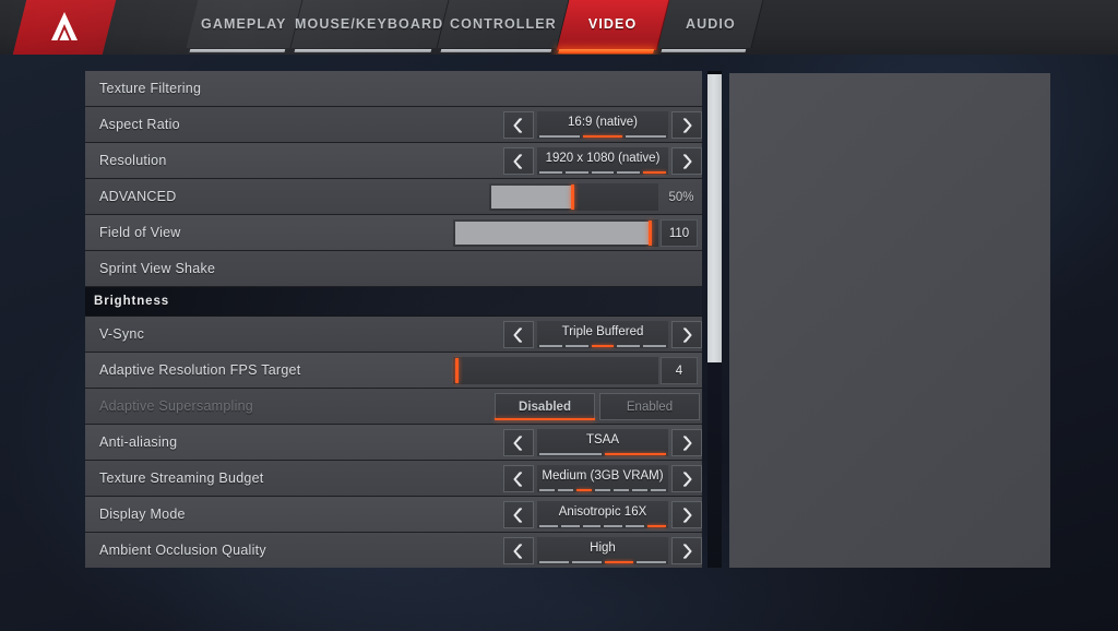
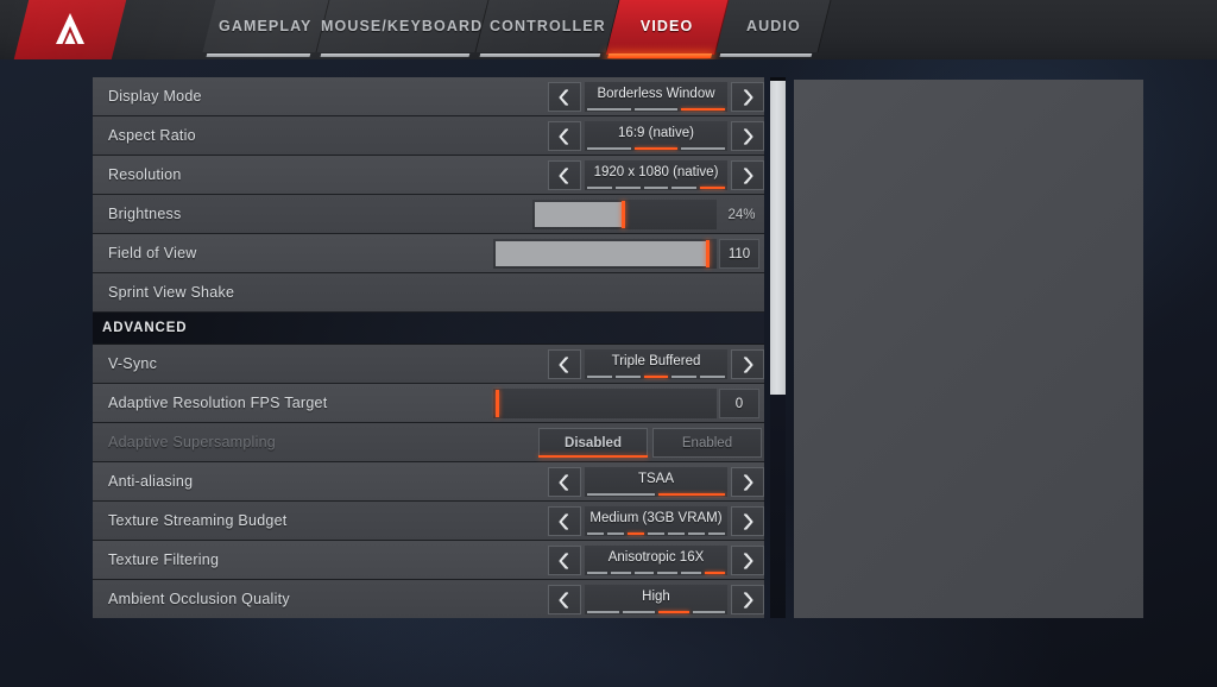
- Texture Filtering
+ Display Mode
+ Borderless Window
  Aspect Ratio
  16:9 (native)
  Resolution
  1920 x 1080 (native)
- ADVANCED
+ Brightness
- 50%
+ 24%
  Field of View
  110
  Sprint View Shake
- Brightness
+ ADVANCED
  V-Sync
  Triple Buffered
  Adaptive Resolution FPS Target
- 4
+ 0
  Adaptive Supersampling
  Disabled
  Enabled
  Anti-aliasing
  TSAA
  Texture Streaming Budget
  Medium (3GB VRAM)
- Display Mode
+ Texture Filtering
  Anisotropic 16X
  Ambient Occlusion Quality
  High
